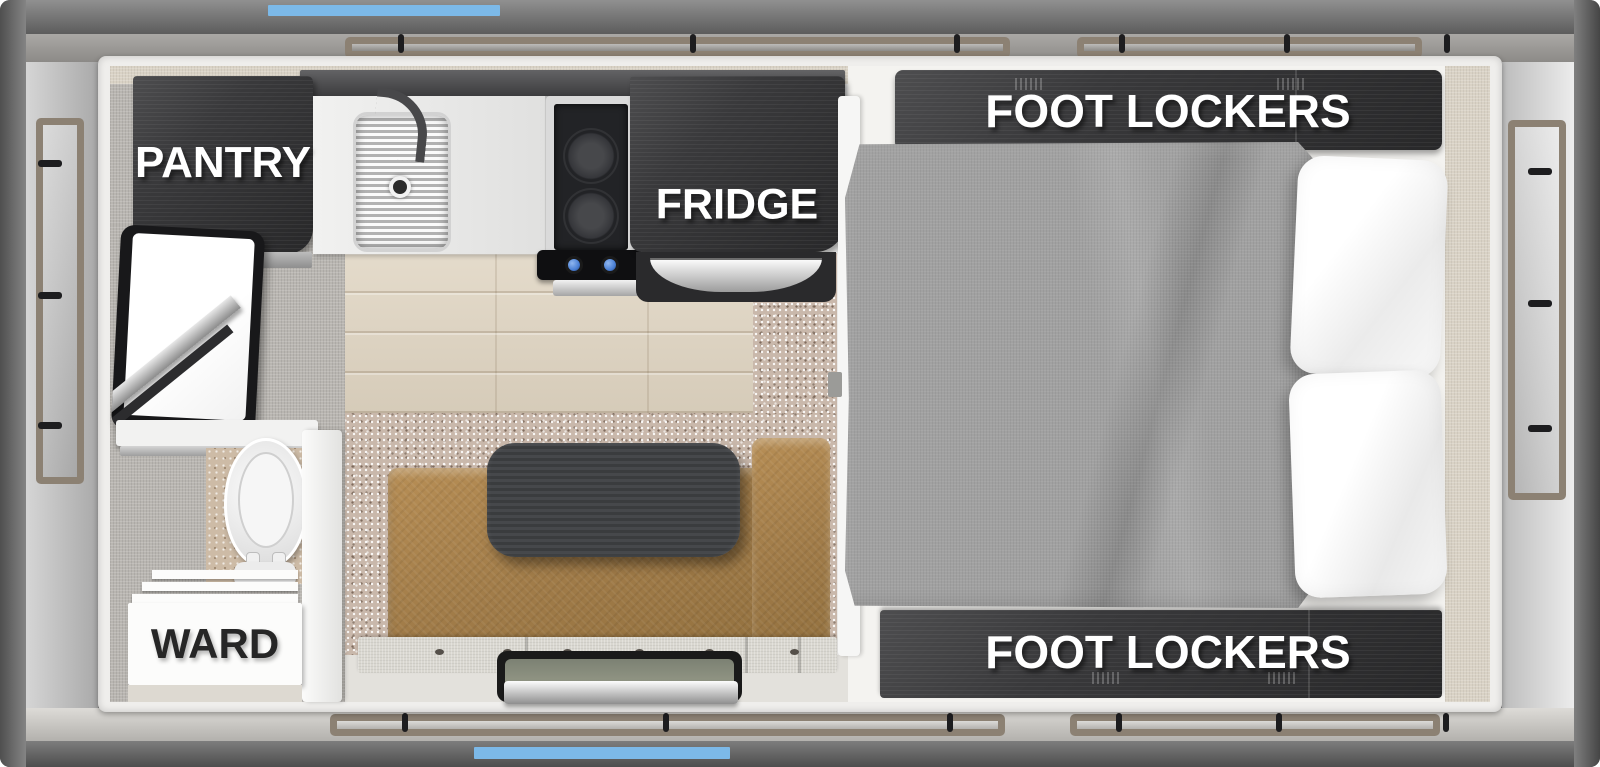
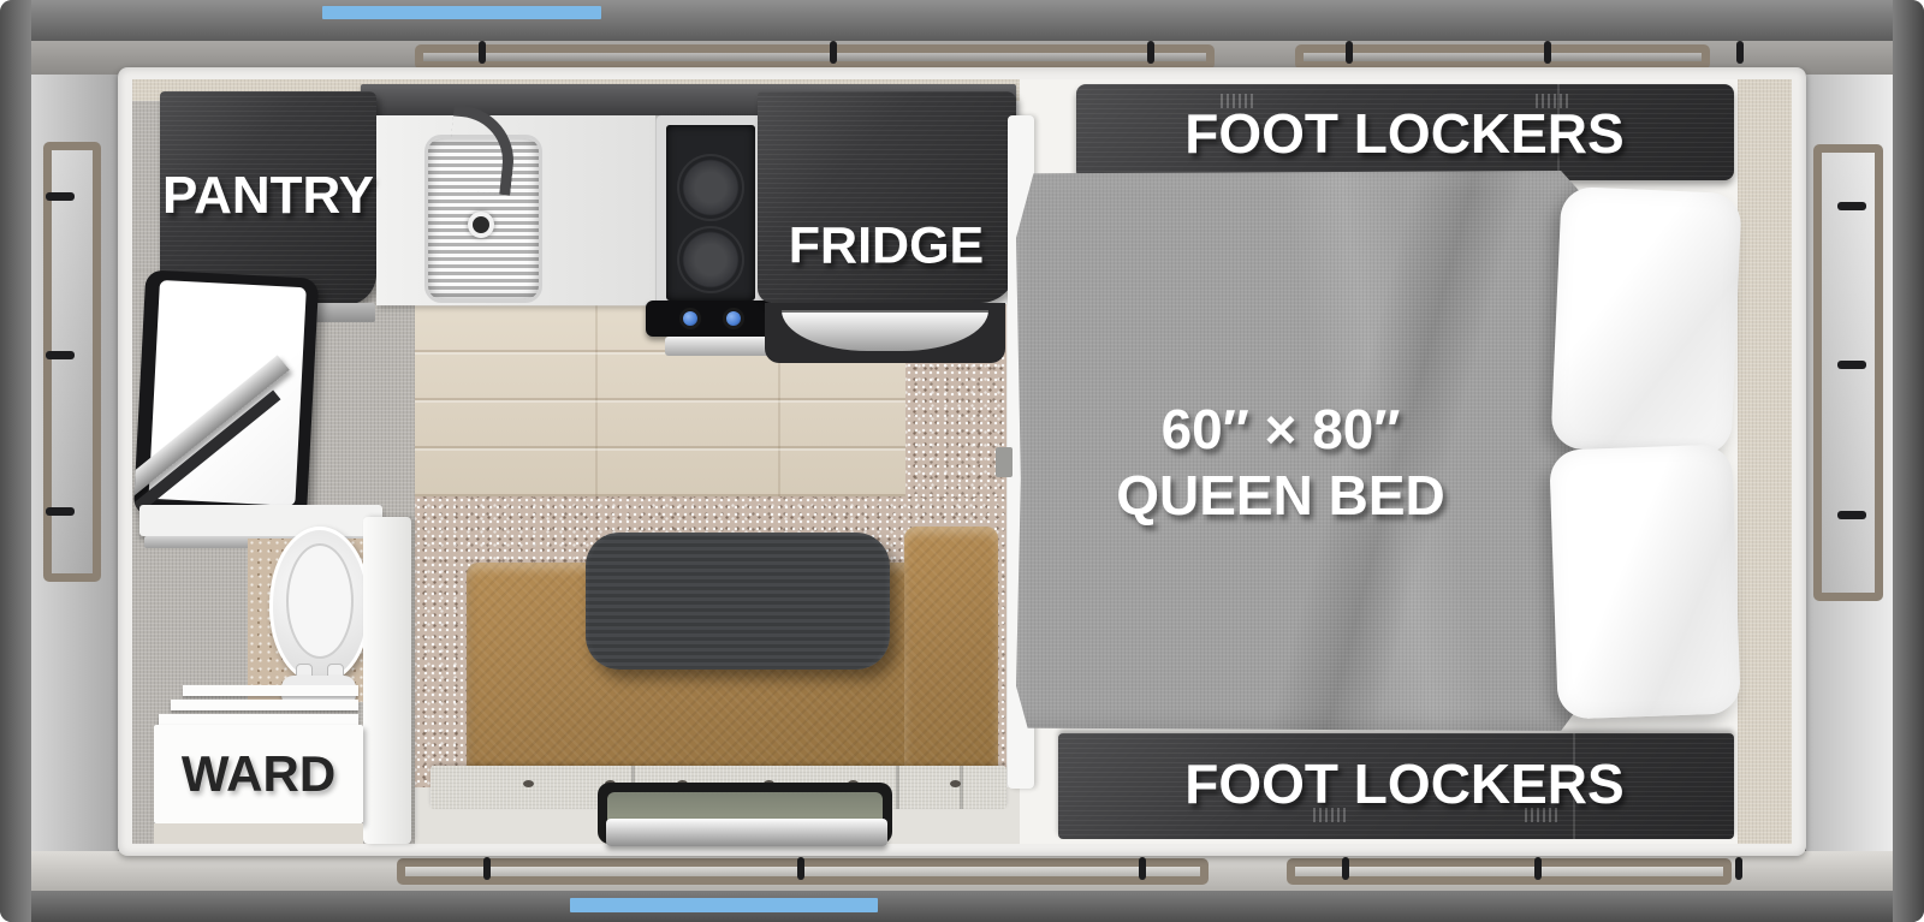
  PANTRY
  FRIDGE
  FOOT LOCKERS
  FOOT LOCKERS
  WARD
+ 60″ × 80″
+ QUEEN BED
